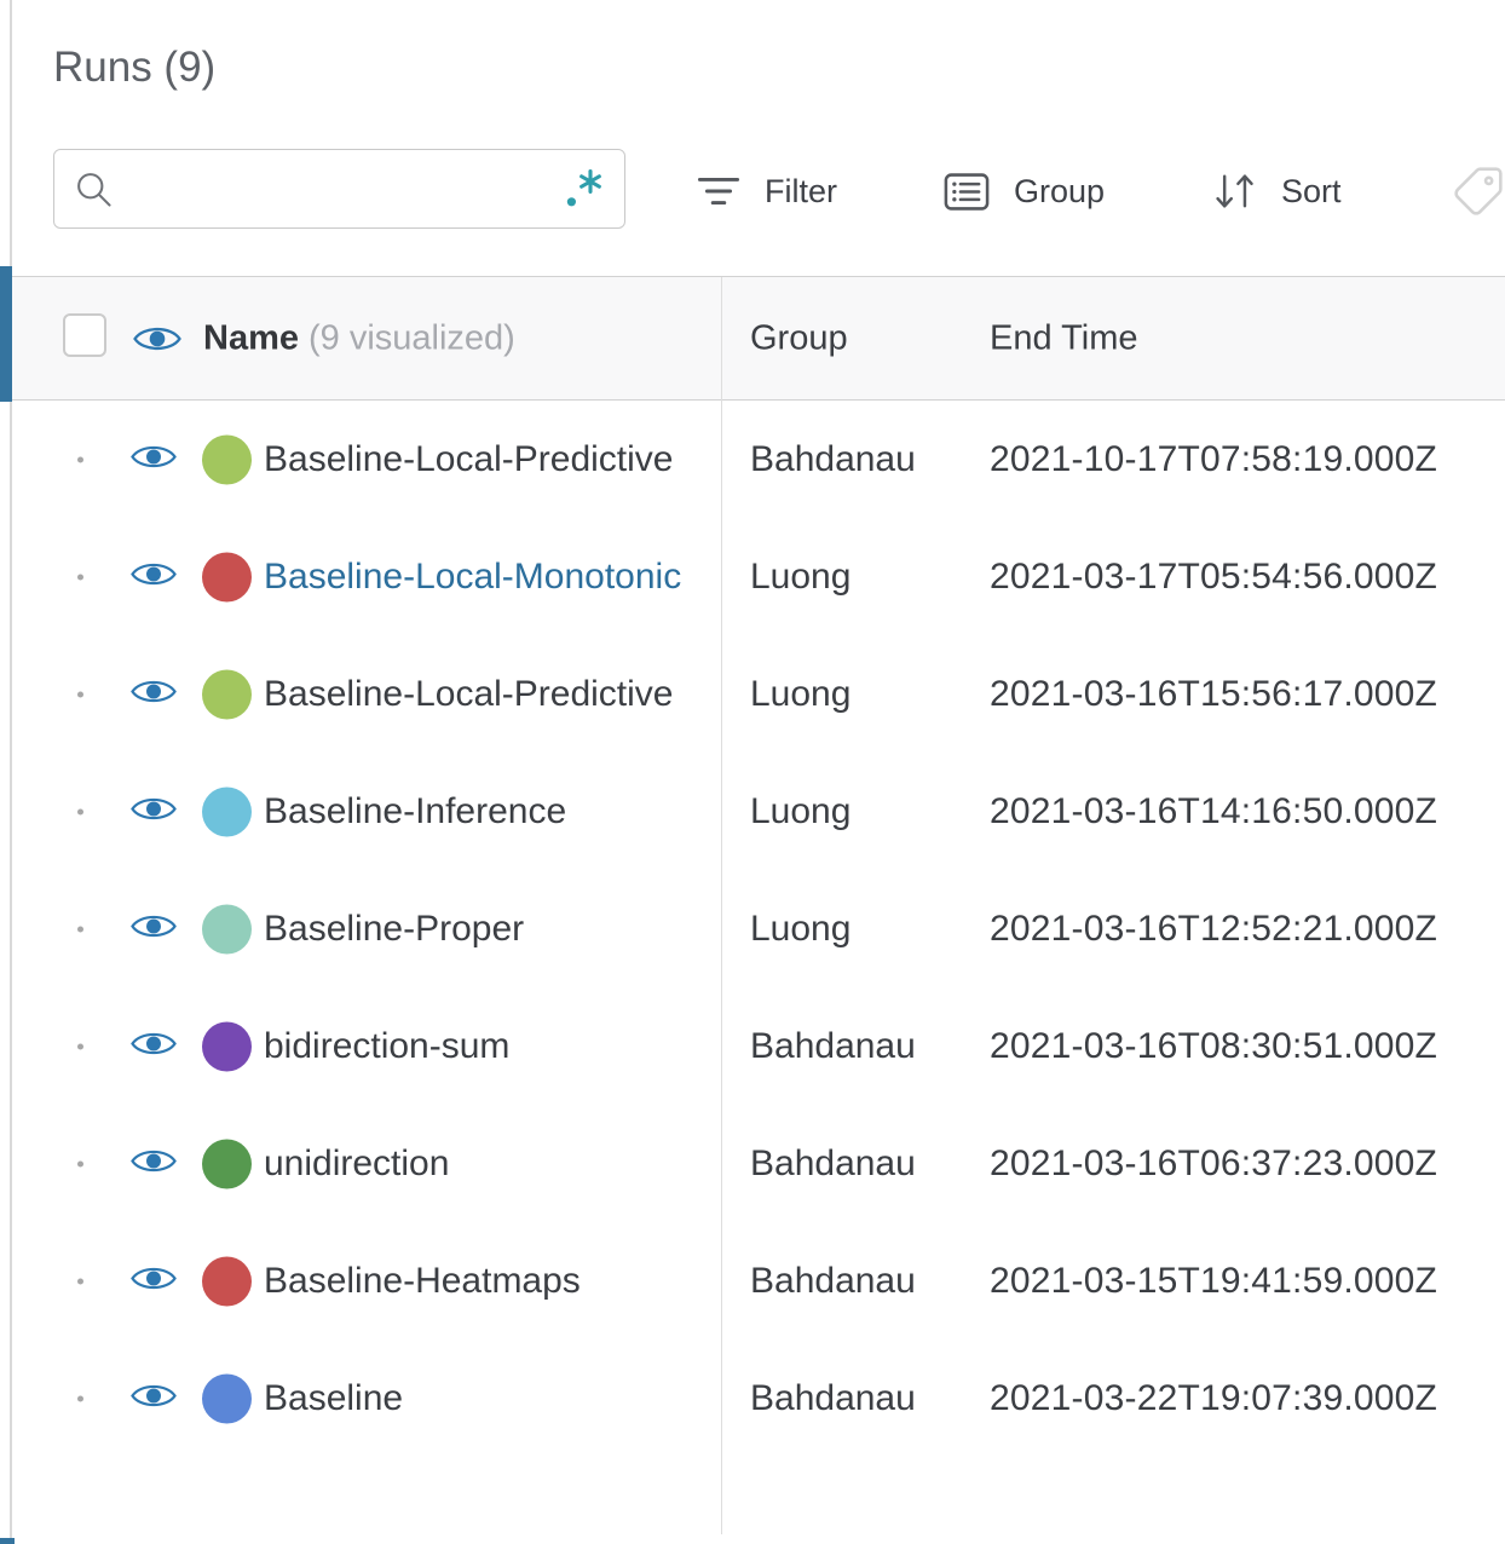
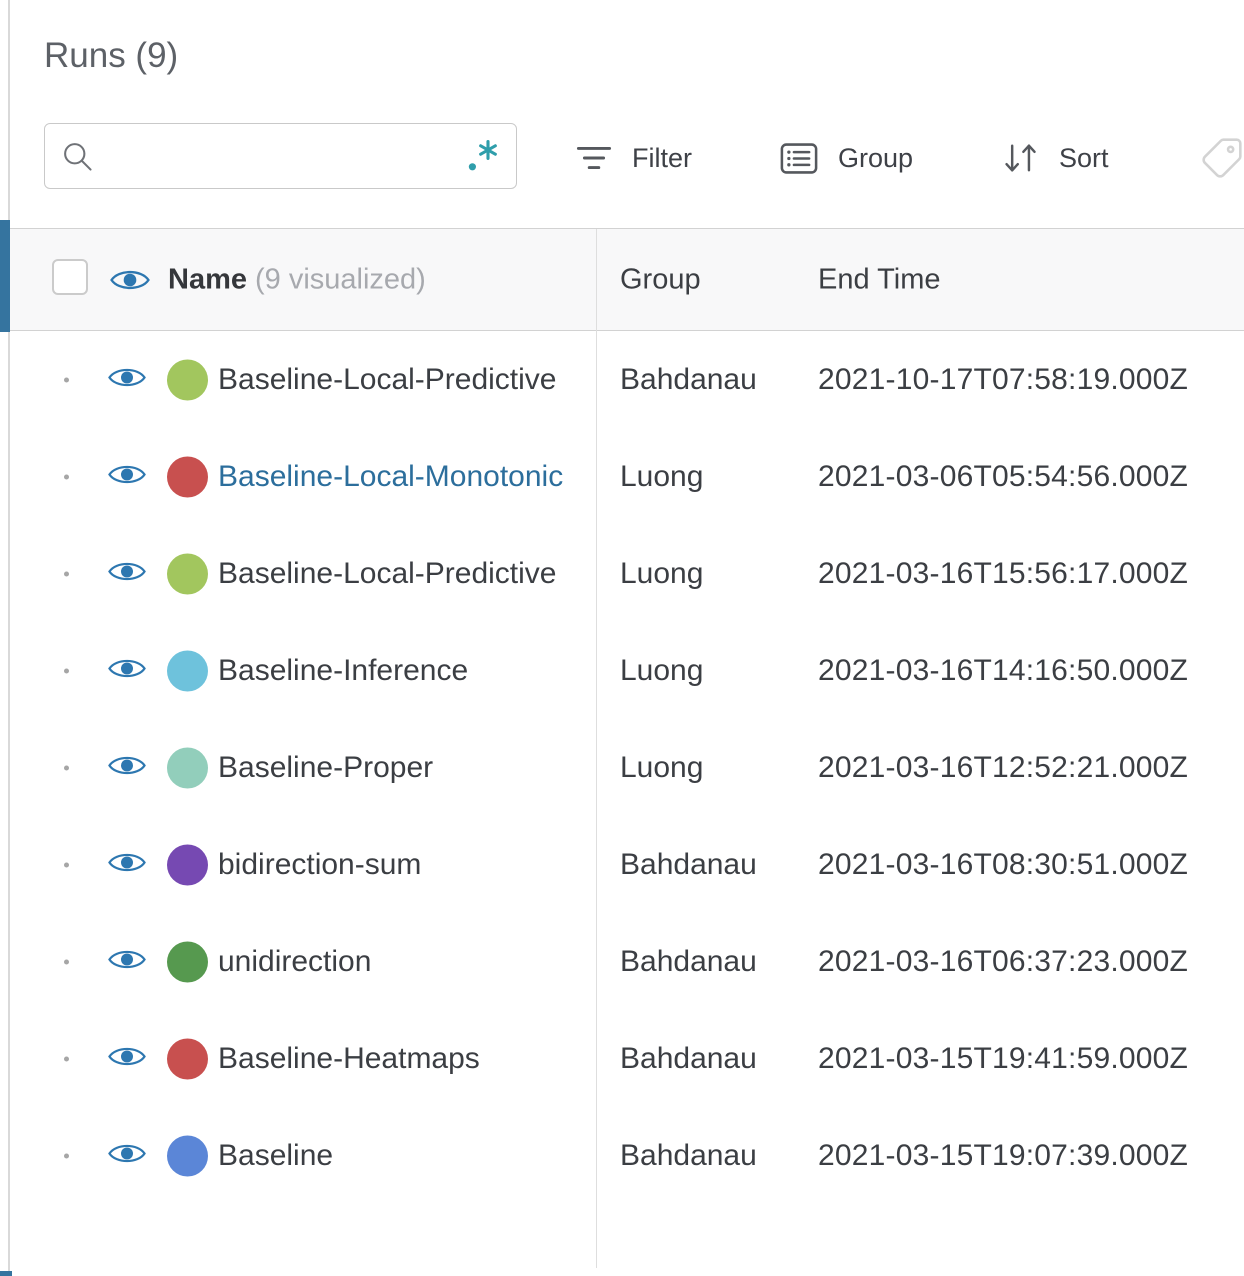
  Runs (9)
  Filter
  Group
  Sort
  Name (9 visualized)
  Group
  End Time
  Baseline-Local-Predictive
  Bahdanau
  2021-10-17T07:58:19.000Z
  Baseline-Local-Monotonic
  Luong
- 2021-03-17T05:54:56.000Z
+ 2021-03-06T05:54:56.000Z
  Baseline-Local-Predictive
  Luong
  2021-03-16T15:56:17.000Z
  Baseline-Inference
  Luong
  2021-03-16T14:16:50.000Z
  Baseline-Proper
  Luong
  2021-03-16T12:52:21.000Z
  bidirection-sum
  Bahdanau
  2021-03-16T08:30:51.000Z
  unidirection
  Bahdanau
  2021-03-16T06:37:23.000Z
  Baseline-Heatmaps
  Bahdanau
  2021-03-15T19:41:59.000Z
  Baseline
  Bahdanau
- 2021-03-22T19:07:39.000Z
+ 2021-03-15T19:07:39.000Z
